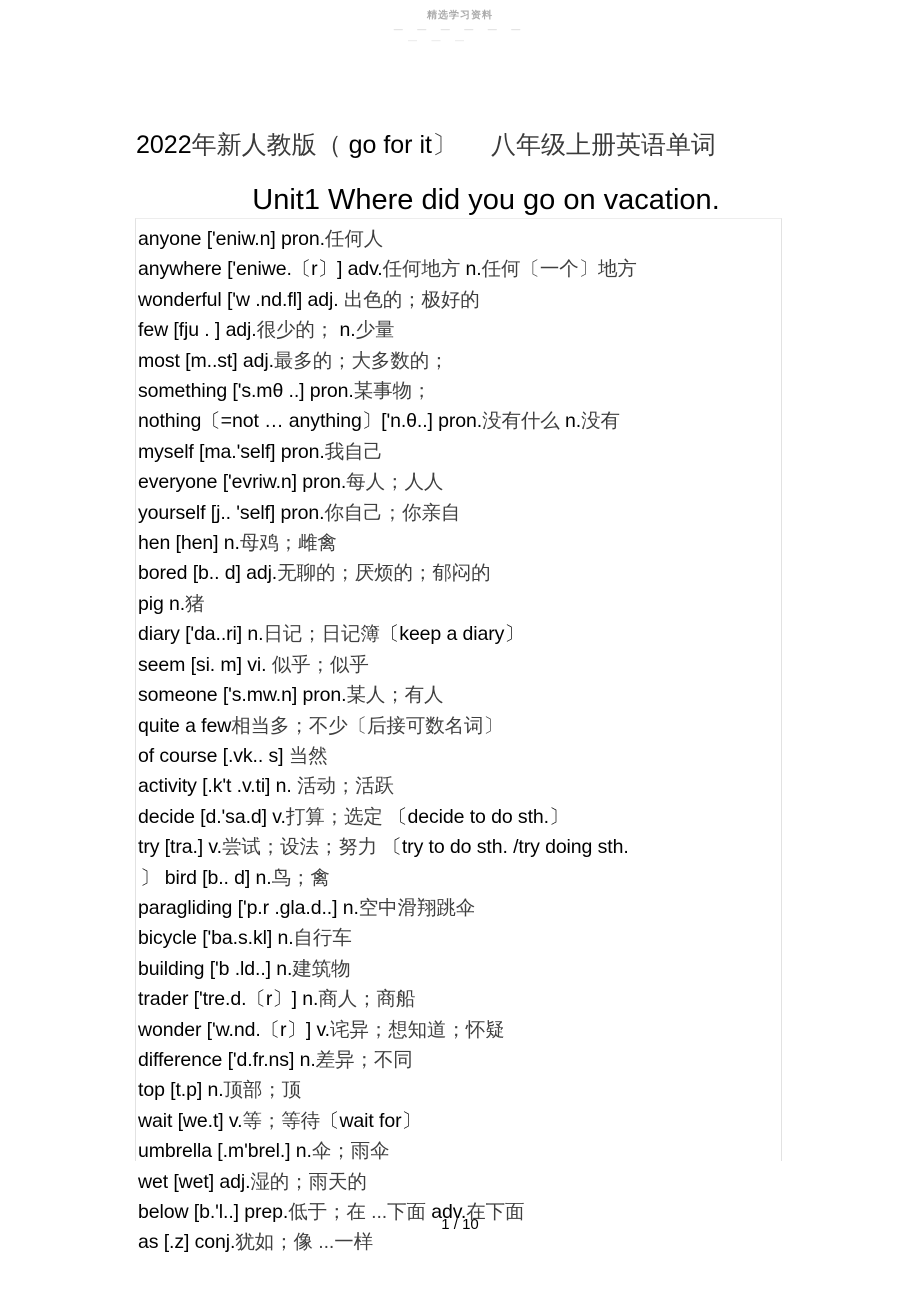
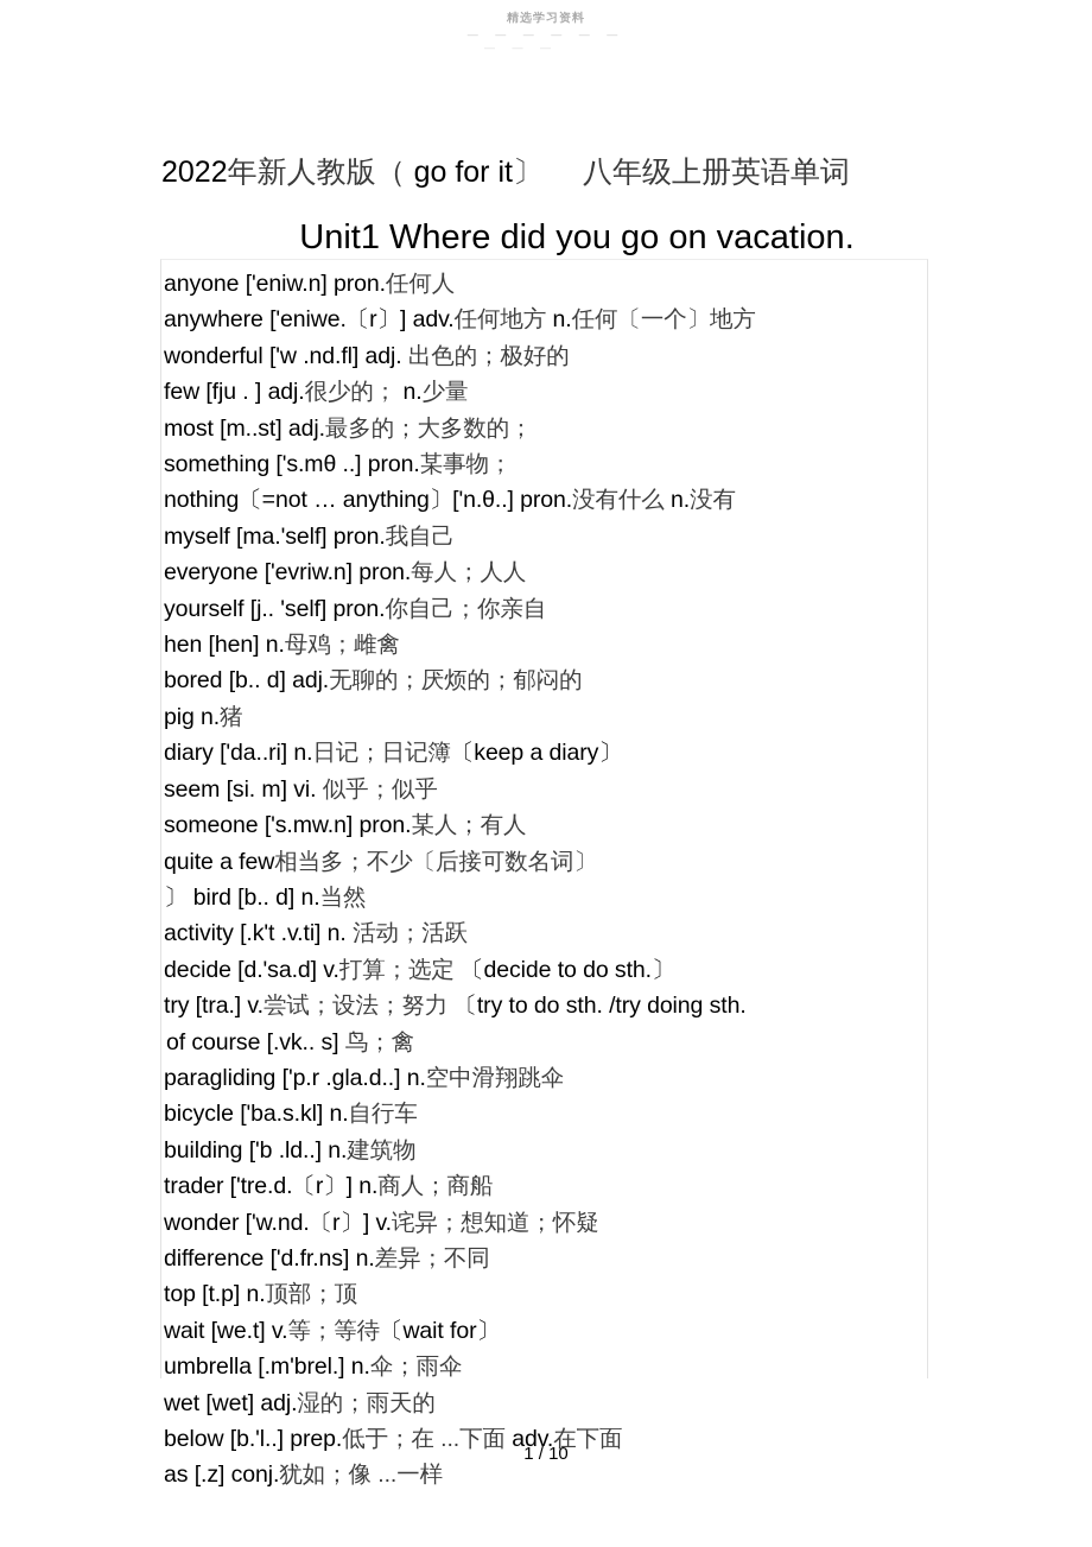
  精选学习资料
  — — — — — —
  2022年新人教版（ go for it〕 八年级上册英语单词
  Unit1 Where did you go on vacation.
  anyone ['eniw.n] pron.任何人
  anywhere ['eniwe.〔r〕] adv.任何地方 n.任何〔一个〕地方
  wonderful ['w .nd.fl] adj. 出色的；极好的
  few [fju . ] adj.很少的； n.少量
  most [m..st] adj.最多的；大多数的；
  something ['s.mθ ..] pron.某事物；
  nothing〔=not … anything〕['n.θ..] pron.没有什么 n.没有
  myself [ma.'self] pron.我自己
  everyone ['evriw.n] pron.每人；人人
  yourself [j.. 'self] pron.你自己；你亲自
  hen [hen] n.母鸡；雌禽
  bored [b.. d] adj.无聊的；厌烦的；郁闷的
  pig n.猪
  diary ['da..ri] n.日记；日记簿〔keep a diary〕
  seem [si. m] vi. 似乎；似乎
  someone ['s.mw.n] pron.某人；有人
  quite a few相当多；不少〔后接可数名词〕
- of course [.vk.. s] 当然
+ 〕 bird [b.. d] n.当然
  activity [.k't .v.ti] n. 活动；活跃
  decide [d.'sa.d] v.打算；选定 〔decide to do sth.〕
  try [tra.] v.尝试；设法；努力 〔try to do sth. /try doing sth.
- 〕 bird [b.. d] n.鸟；禽
+ of course [.vk.. s] 鸟；禽
  paragliding ['p.r .gla.d..] n.空中滑翔跳伞
  bicycle ['ba.s.kl] n.自行车
  building ['b .ld..] n.建筑物
  trader ['tre.d.〔r〕] n.商人；商船
  wonder ['w.nd.〔r〕] v.诧异；想知道；怀疑
  difference ['d.fr.ns] n.差异；不同
  top [t.p] n.顶部；顶
  wait [we.t] v.等；等待〔wait for〕
  umbrella [.m'brel.] n.伞；雨伞
  wet [wet] adj.湿的；雨天的
  below [b.'l..] prep.低于；在 ...下面 adv.在下面
  as [.z] conj.犹如；像 ...一样
  1 / 10
